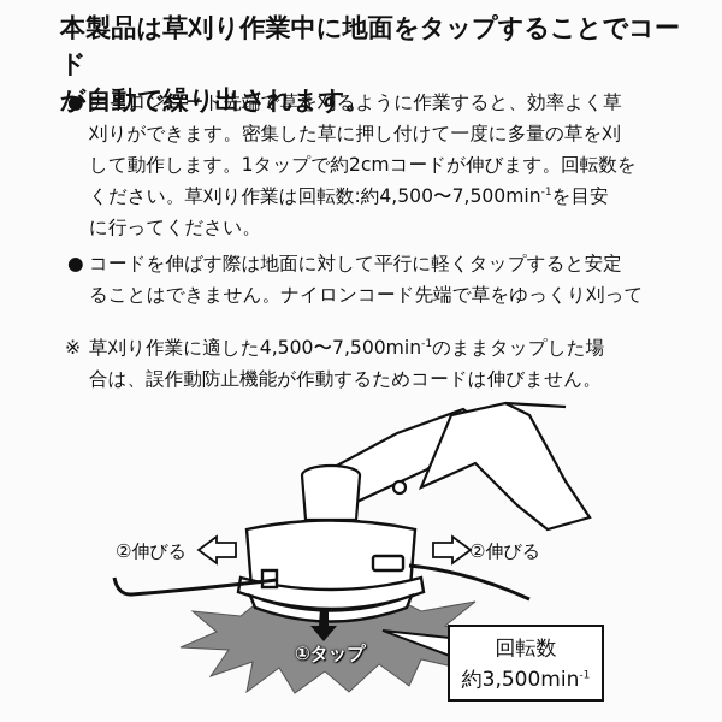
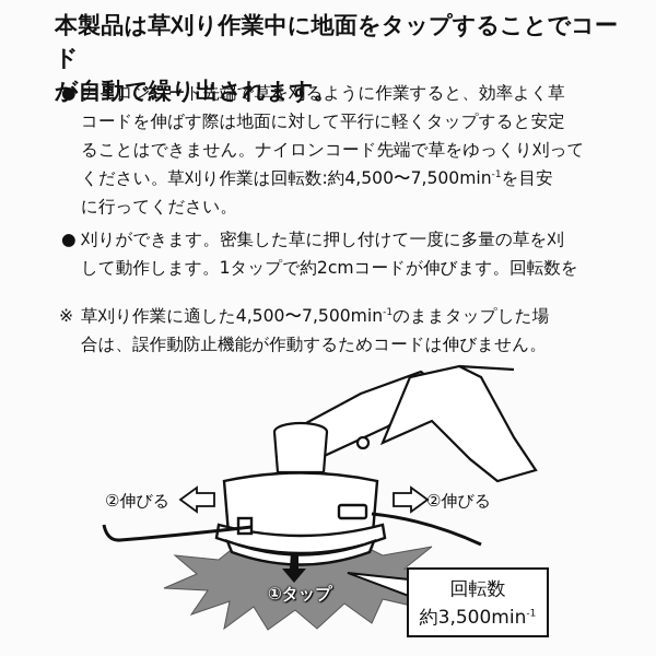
  本製品は草刈り作業中に地面をタップすることでコード
  が自動で繰り出されます。
  ●
  ナイロンコード先端で草を刈るように作業すると、効率よく草
- 刈りができます。密集した草に押し付けて一度に多量の草を刈
+ コードを伸ばす際は地面に対して平行に軽くタップすると安定
- して動作します。1タップで約2cmコードが伸びます。回転数を
+ ることはできません。ナイロンコード先端で草をゆっくり刈って
  ください。草刈り作業は回転数:約4,500〜7,500min-1を目安
  に行ってください。
  ●
- コードを伸ばす際は地面に対して平行に軽くタップすると安定
+ 刈りができます。密集した草に押し付けて一度に多量の草を刈
- ることはできません。ナイロンコード先端で草をゆっくり刈って
+ して動作します。1タップで約2cmコードが伸びます。回転数を
  ※
  草刈り作業に適した4,500〜7,500min-1のままタップした場
  合は、誤作動防止機能が作動するためコードは伸びません。
  ②伸びる
  ②伸びる
  ①タップ
  回転数
  約3,500min-1
